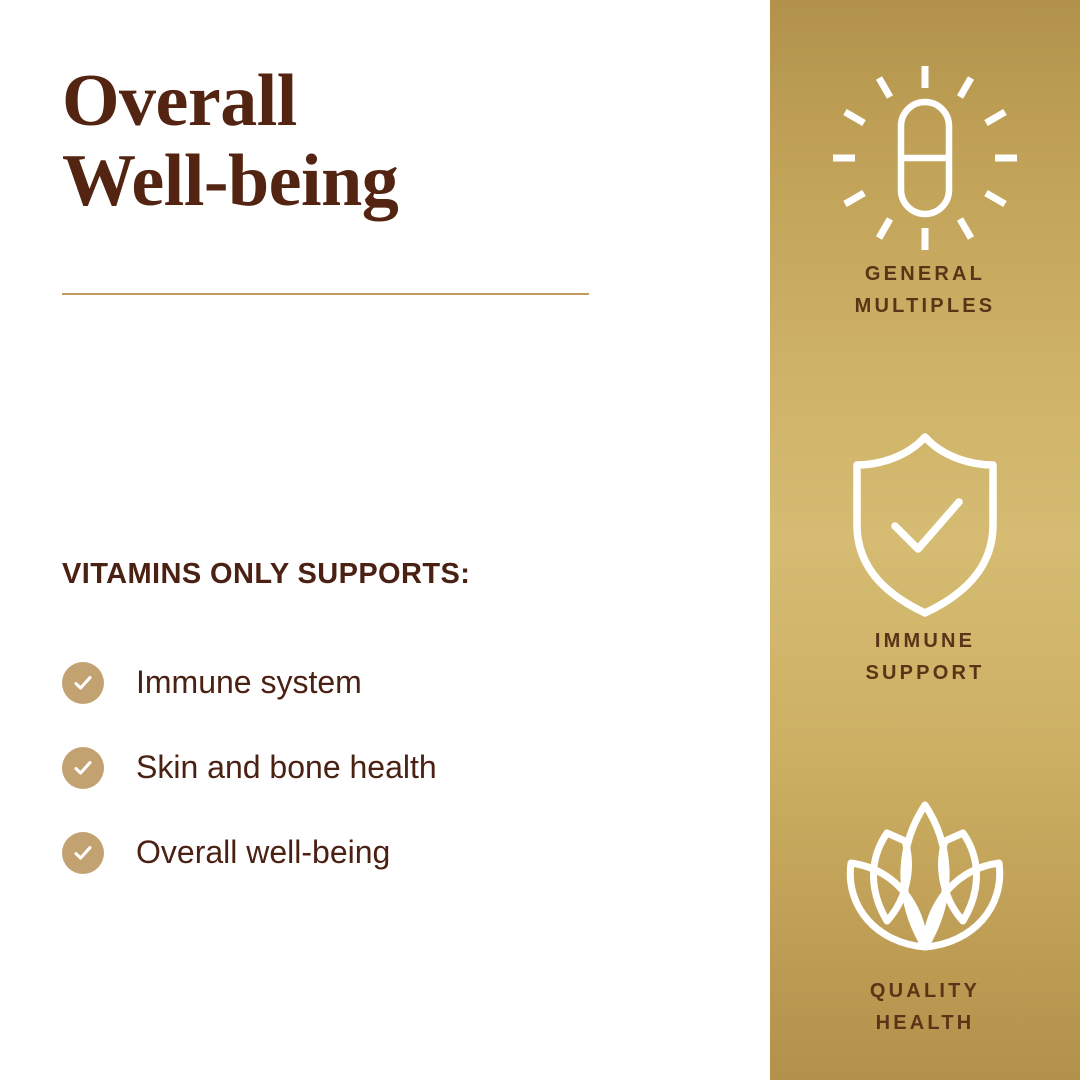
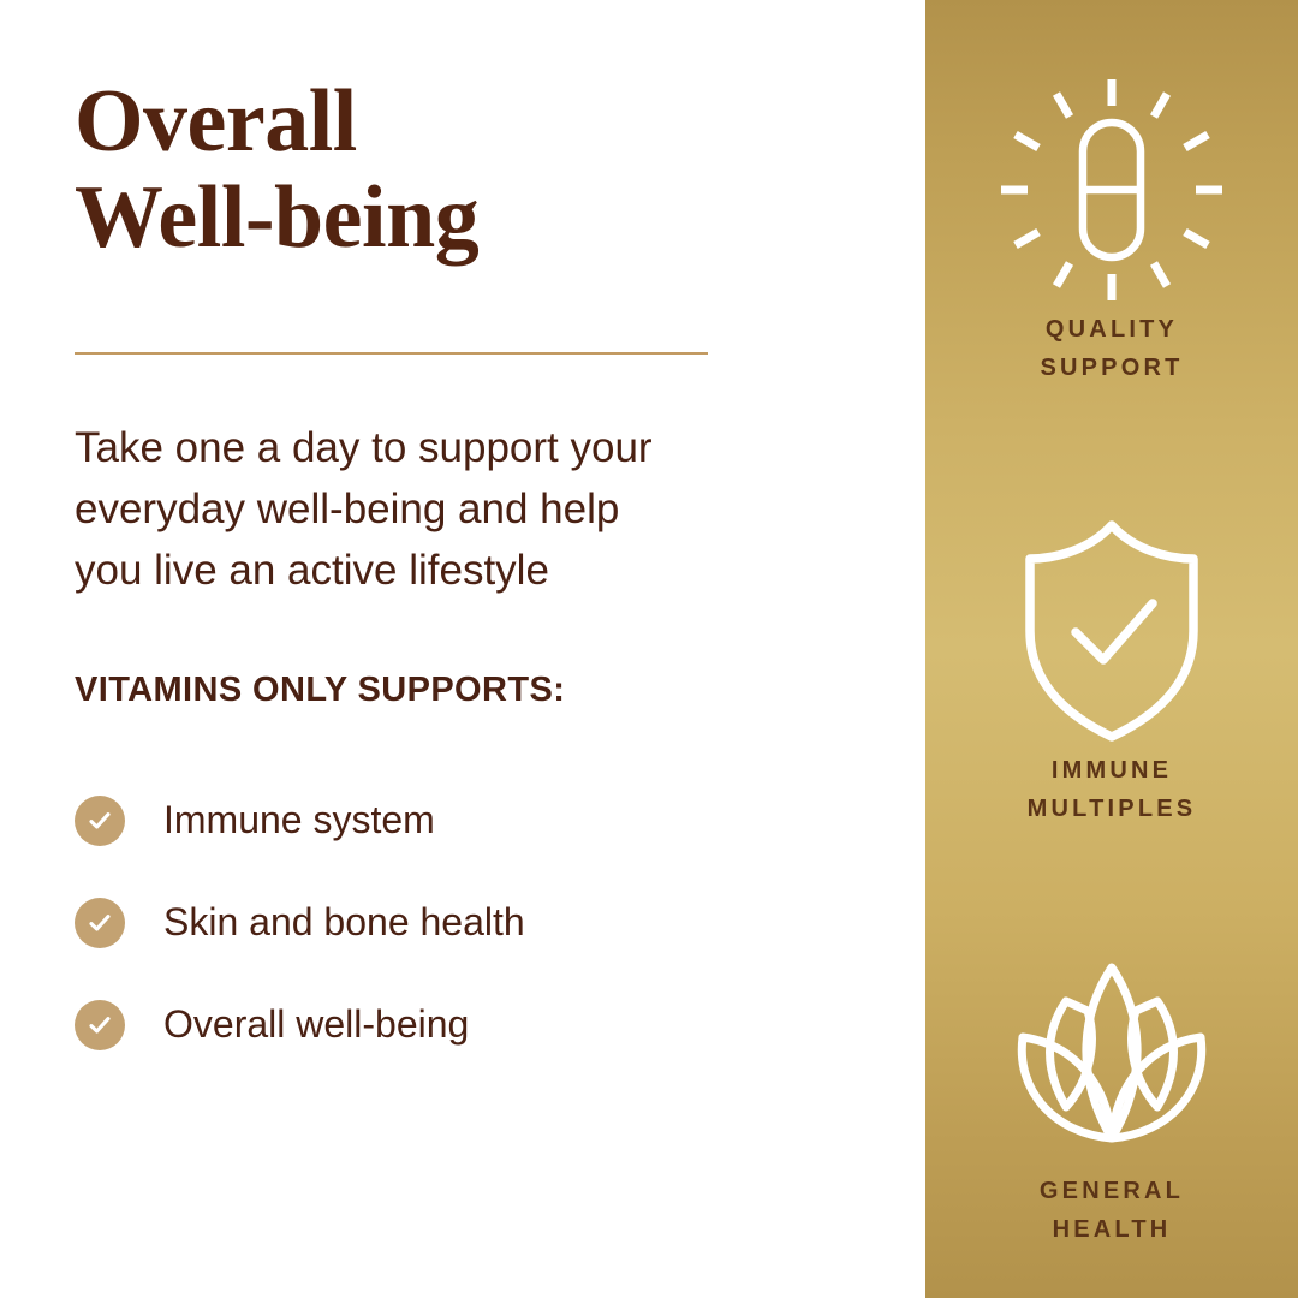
  Overall
  Well-being
+ Take one a day to support your
+ everyday well-being and help
+ you live an active lifestyle
  VITAMINS ONLY SUPPORTS:
  Immune system
  Skin and bone health
  Overall well-being
- GENERAL
+ QUALITY
- MULTIPLES
+ SUPPORT
  IMMUNE
- SUPPORT
+ MULTIPLES
- QUALITY
+ GENERAL
  HEALTH
